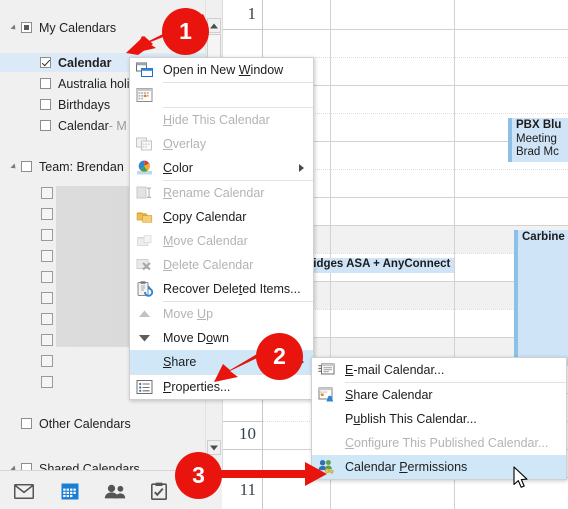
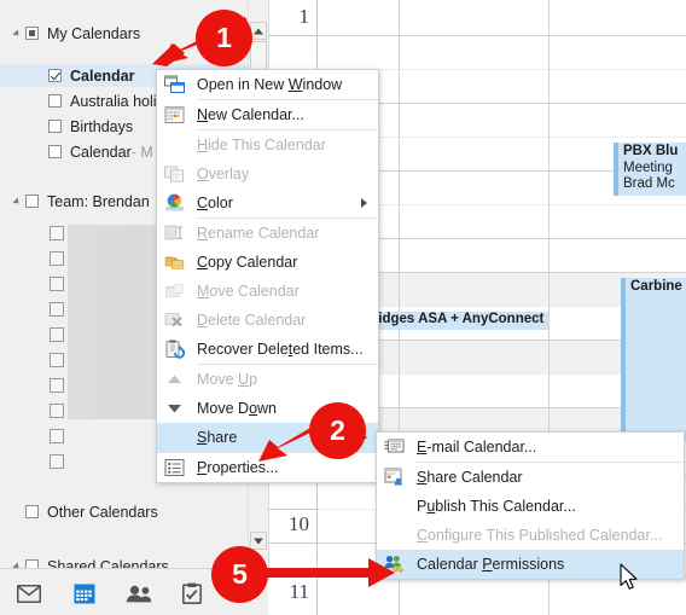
  PBX Blu
  Meeting
  Brad Mc
  idges ASA + AnyConnect
  Carbine
  1
  10
  11
  My Calendars
  Calendar
  Australia hol
  Birthdays
  Calendar
  - M
  Team: Brendan
  Other Calendars
  Shared Calendars
  Open in New Window
+ New Calendar...
  Hide This Calendar
  Overlay
  Color
  Rename Calendar
  Copy Calendar
  Move Calendar
  Delete Calendar
  Recover Deleted Items...
  Move Up
  Move Down
  Share
  Properties...
  E-mail Calendar...
  Share Calendar
  Publish This Calendar...
  Configure This Published Calendar...
  Calendar Permissions
  1
  2
- 3
+ 5
